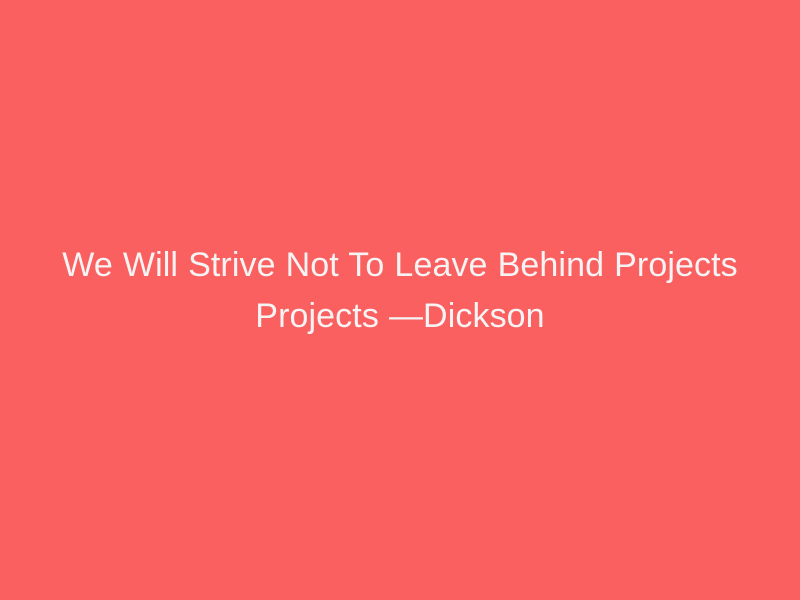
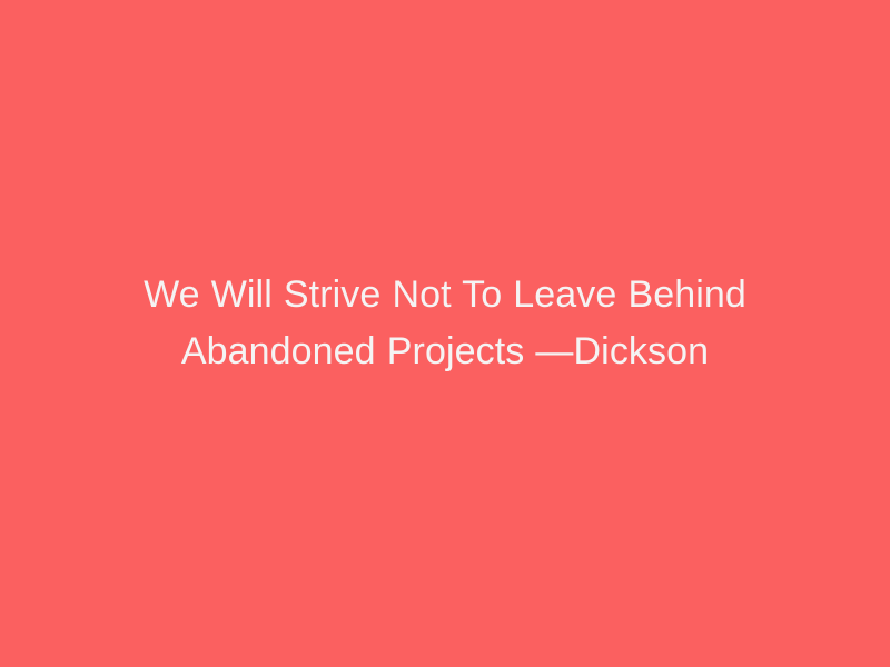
- We Will Strive Not To Leave Behind Projects Projects —Dickson
+ We Will Strive Not To Leave Behind Abandoned Projects —Dickson
